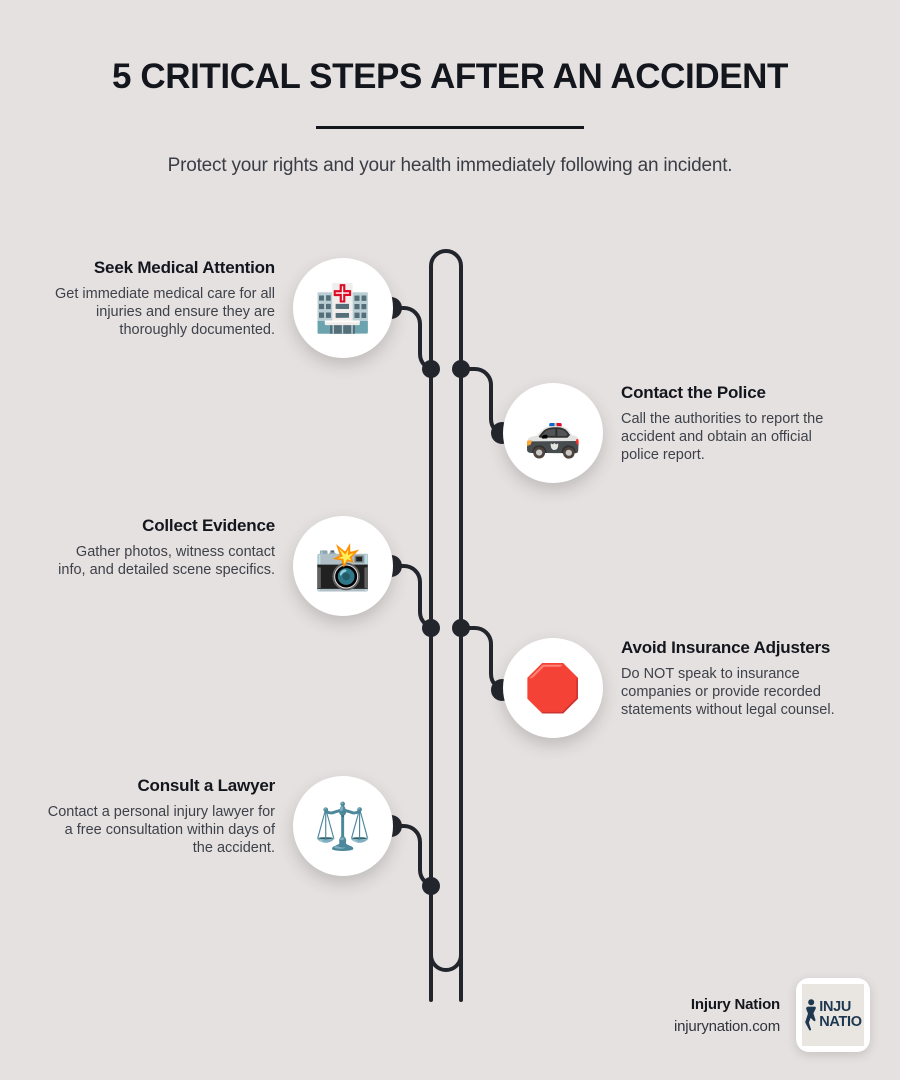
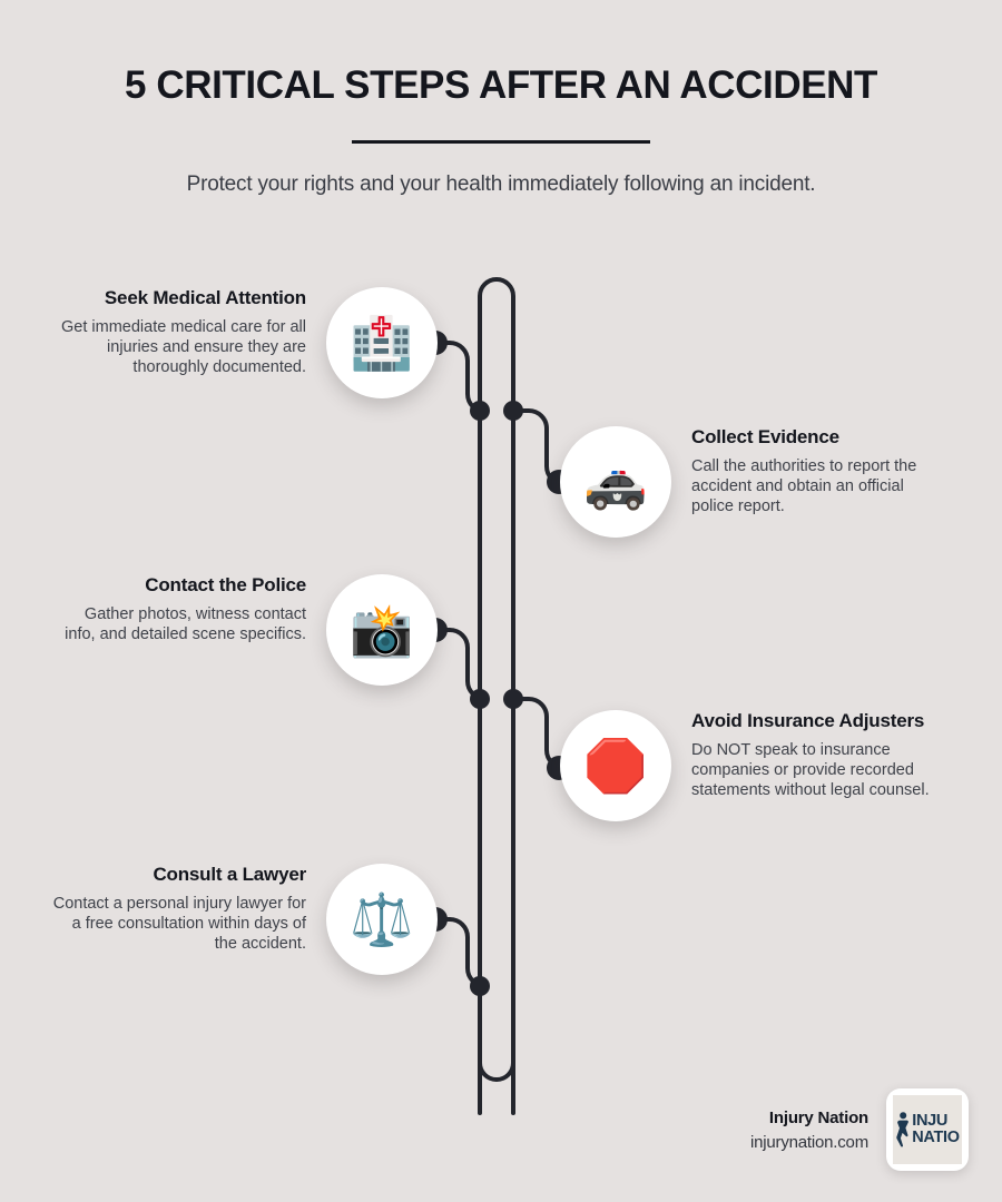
  5 CRITICAL STEPS AFTER AN ACCIDENT
  Protect your rights and your health immediately following an incident.
  Seek Medical Attention
  Get immediate medical care for all injuries and ensure they are thoroughly documented.
  🏥
  🚓
- Contact the Police
+ Collect Evidence
  Call the authorities to report the accident and obtain an official police report.
- Collect Evidence
+ Contact the Police
  Gather photos, witness contact info, and detailed scene specifics.
  📸
  🛑
  Avoid Insurance Adjusters
  Do NOT speak to insurance companies or provide recorded statements without legal counsel.
  Consult a Lawyer
  Contact a personal injury lawyer for a free consultation within days of the accident.
  ⚖️
  Injury Nation
  injurynation.com
  INJU
  NATIO
